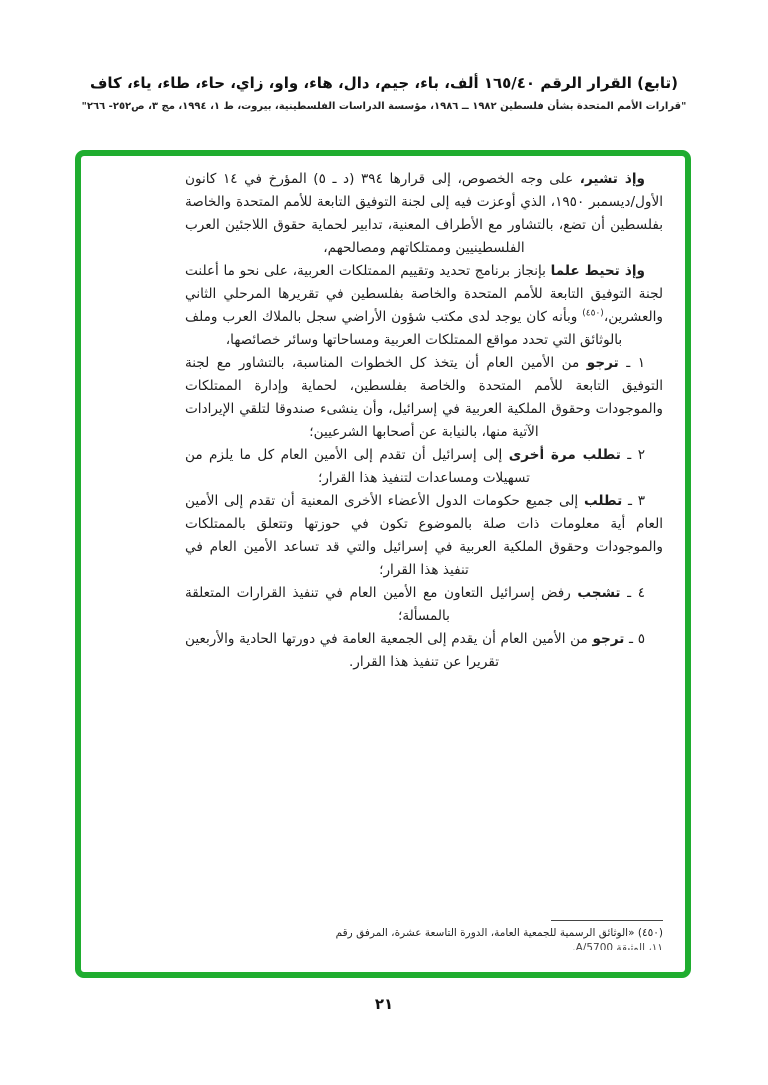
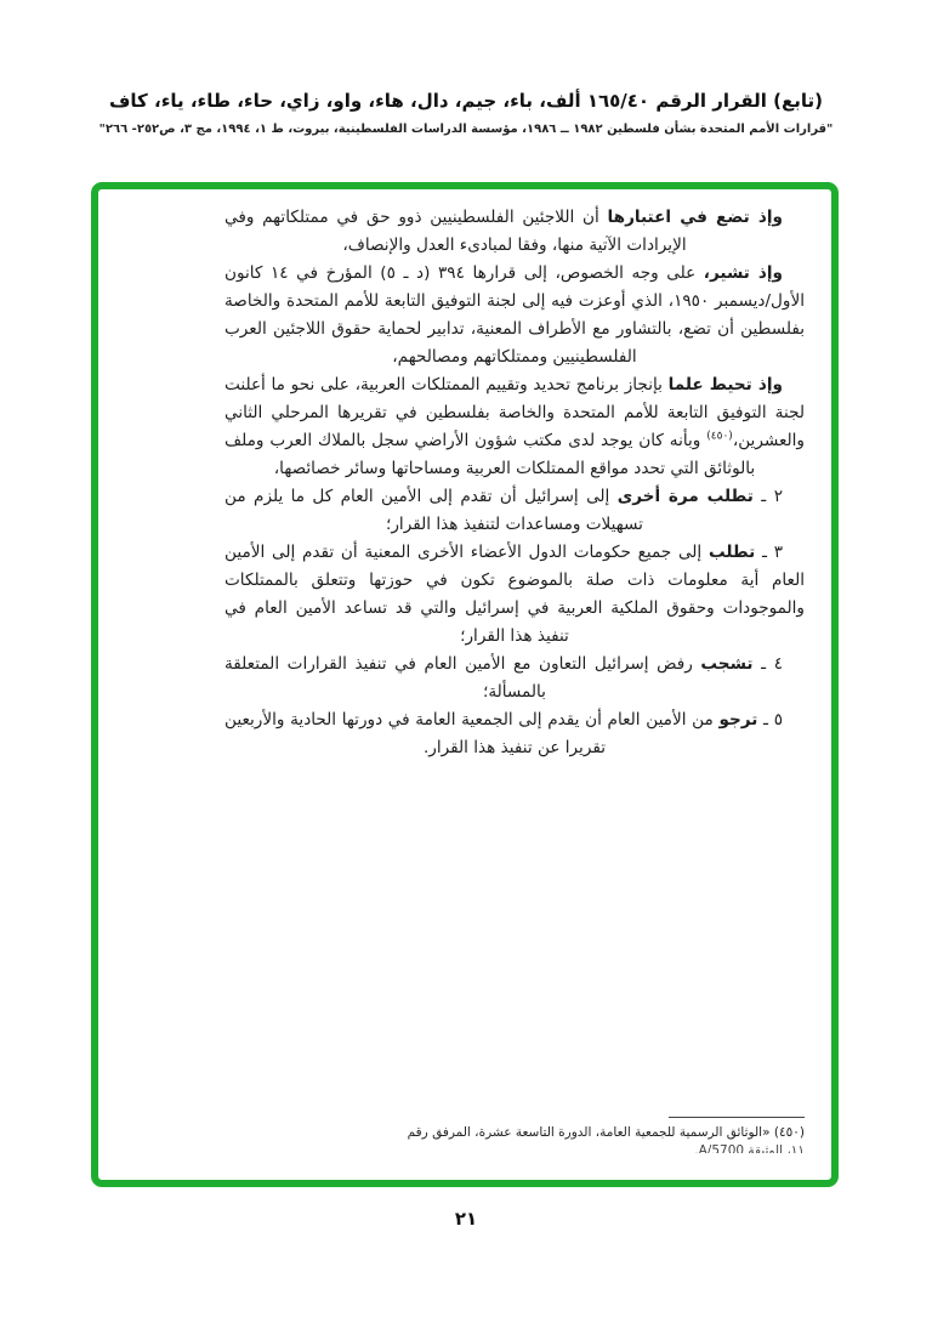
  (تابع) القرار الرقم ١٦٥/٤٠ ألف، باء، جيم، دال، هاء، واو، زاي، حاء، طاء، ياء، كاف
  "قرارات الأمم المتحدة بشأن فلسطين ١٩٨٢ ــ ١٩٨٦، مؤسسة الدراسات الفلسطينية، بيروت، ط ١، ١٩٩٤، مج ٣، ص٢٥٢- ٢٦٦"
+ وإذ تضع في اعتبارها أن اللاجئين الفلسطينيين ذوو حق في ممتلكاتهم وفي الإيرادات الآتية منها، وفقا لمبادىء العدل والإنصاف،
  وإذ تشير، على وجه الخصوص، إلى قرارها ٣٩٤ (د ـ ٥) المؤرخ في ١٤ كانون الأول/ديسمبر ١٩٥٠، الذي أوعزت فيه إلى لجنة التوفيق التابعة للأمم المتحدة والخاصة بفلسطين أن تضع، بالتشاور مع الأطراف المعنية، تدابير لحماية حقوق اللاجئين العرب الفلسطينيين وممتلكاتهم ومصالحهم،
  وإذ تحيط علما بإنجاز برنامج تحديد وتقييم الممتلكات العربية، على نحو ما أعلنت لجنة التوفيق التابعة للأمم المتحدة والخاصة بفلسطين في تقريرها المرحلي الثاني والعشرين،(٤٥٠) وبأنه كان يوجد لدى مكتب شؤون الأراضي سجل بالملاك العرب وملف بالوثائق التي تحدد مواقع الممتلكات العربية ومساحاتها وسائر خصائصها،
- ١ ـ ترجو من الأمين العام أن يتخذ كل الخطوات المناسبة، بالتشاور مع لجنة التوفيق التابعة للأمم المتحدة والخاصة بفلسطين، لحماية وإدارة الممتلكات والموجودات وحقوق الملكية العربية في إسرائيل، وأن ينشىء صندوقا لتلقي الإيرادات الآتية منها، بالنيابة عن أصحابها الشرعيين؛
  ٢ ـ تطلب مرة أخرى إلى إسرائيل أن تقدم إلى الأمين العام كل ما يلزم من تسهيلات ومساعدات لتنفيذ هذا القرار؛
  ٣ ـ تطلب إلى جميع حكومات الدول الأعضاء الأخرى المعنية أن تقدم إلى الأمين العام أية معلومات ذات صلة بالموضوع تكون في حوزتها وتتعلق بالممتلكات والموجودات وحقوق الملكية العربية في إسرائيل والتي قد تساعد الأمين العام في تنفيذ هذا القرار؛
  ٤ ـ تشجب رفض إسرائيل التعاون مع الأمين العام في تنفيذ القرارات المتعلقة بالمسألة؛
  ٥ ـ ترجو من الأمين العام أن يقدم إلى الجمعية العامة في دورتها الحادية والأربعين تقريرا عن تنفيذ هذا القرار.
  (٤٥٠) «الوثائق الرسمية للجمعية العامة، الدورة التاسعة عشرة، المرفق رقم
  ١١، الوثيقة A/5700.
  ٢١
